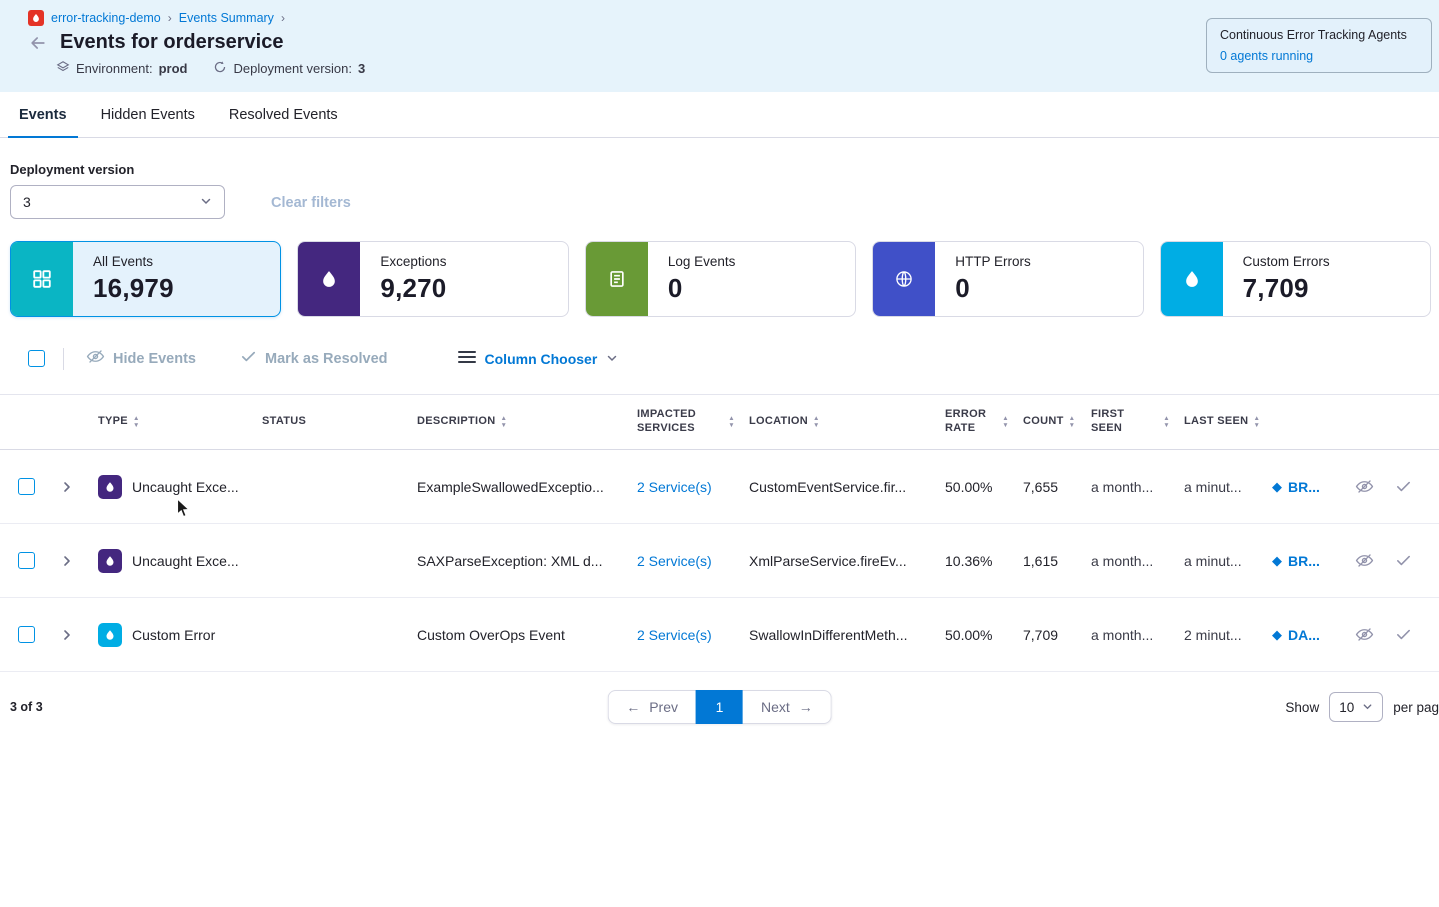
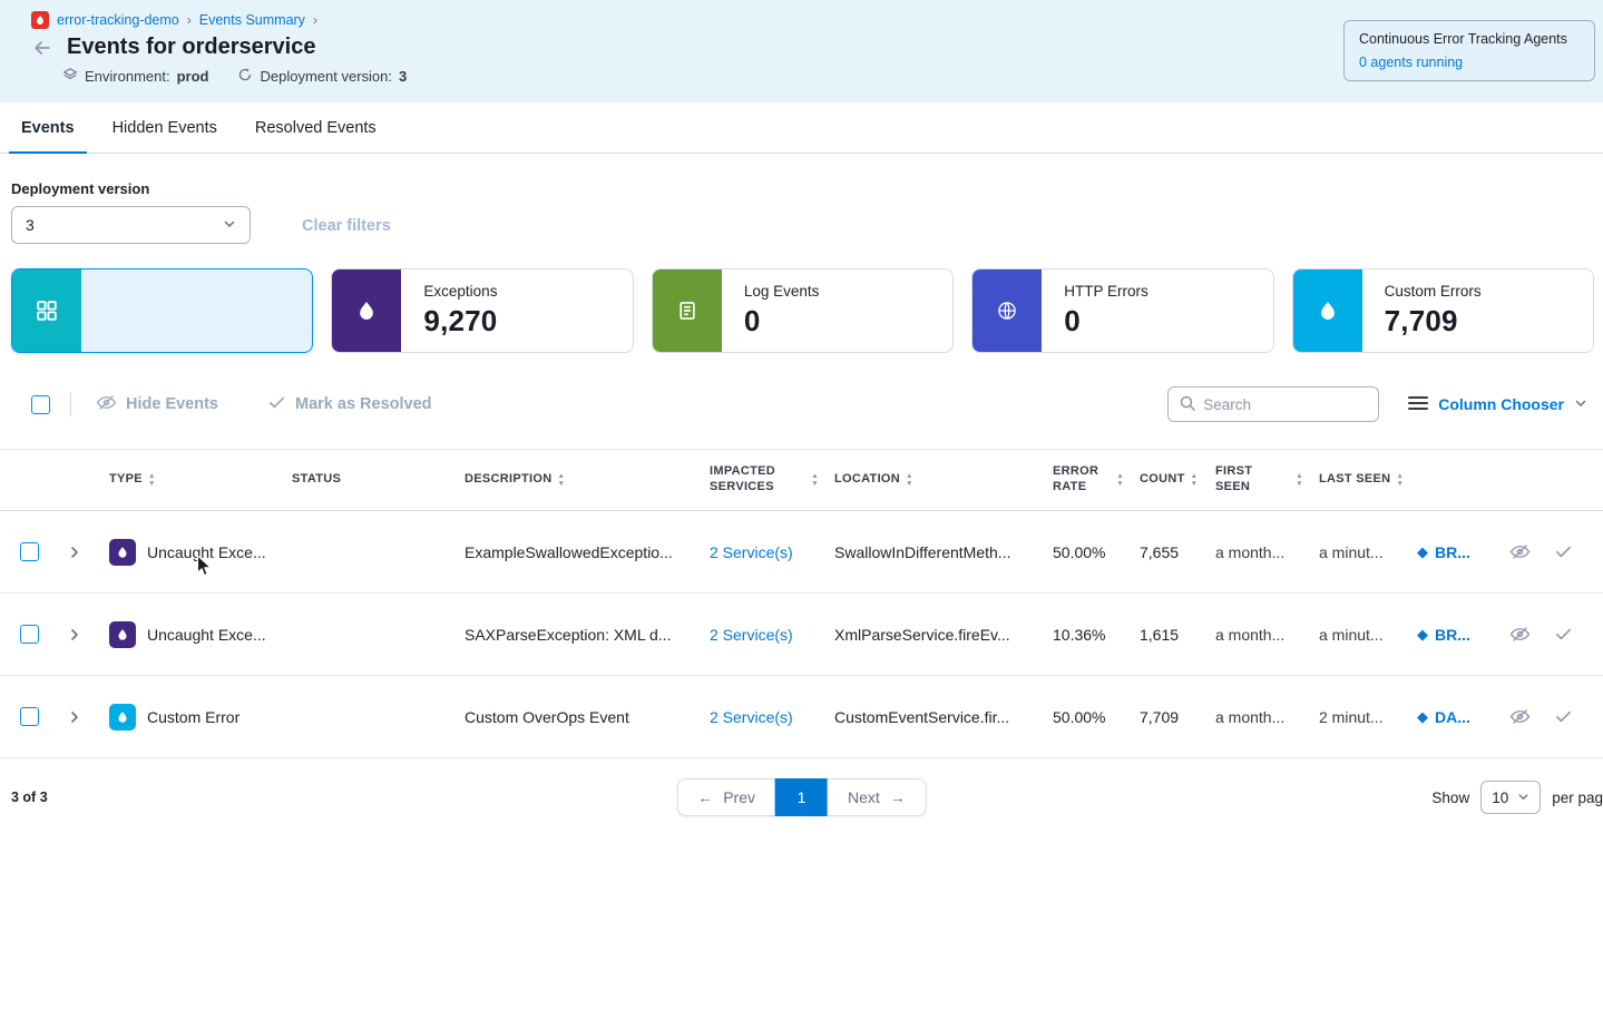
  error-tracking-demo
  ›
  Events Summary
  ›
  Events for orderservice
  Environment:
  prod
  Deployment version:
  3
  Continuous Error Tracking Agents
  0 agents running
  Events
  Hidden Events
  Resolved Events
  Deployment version
  3
  Clear filters
- All Events
- 16,979
  Exceptions
  9,270
  Log Events
  0
  HTTP Errors
  0
  Custom Errors
  7,709
  Hide Events
  Mark as Resolved
+ Search
  Column Chooser
  TYPE
  STATUS
  DESCRIPTION
  IMPACTED SERVICES
  LOCATION
  ERROR RATE
  COUNT
  FIRST SEEN
  LAST SEEN
  Uncaught Exce...
  ExampleSwallowedExceptio...
  2 Service(s)
- CustomEventService.fir...
+ SwallowInDifferentMeth...
  50.00%
  7,655
  a month...
  a minut...
  ◆
  BR...
  Uncaught Exce...
  SAXParseException: XML d...
  2 Service(s)
  XmlParseService.fireEv...
  10.36%
  1,615
  a month...
  a minut...
  ◆
  BR...
  Custom Error
  Custom OverOps Event
  2 Service(s)
- SwallowInDifferentMeth...
+ CustomEventService.fir...
  50.00%
  7,709
  a month...
  2 minut...
  ◆
  DA...
  3 of 3
  ←
  Prev
  1
  Next
  →
  Show
  10
  per pag
